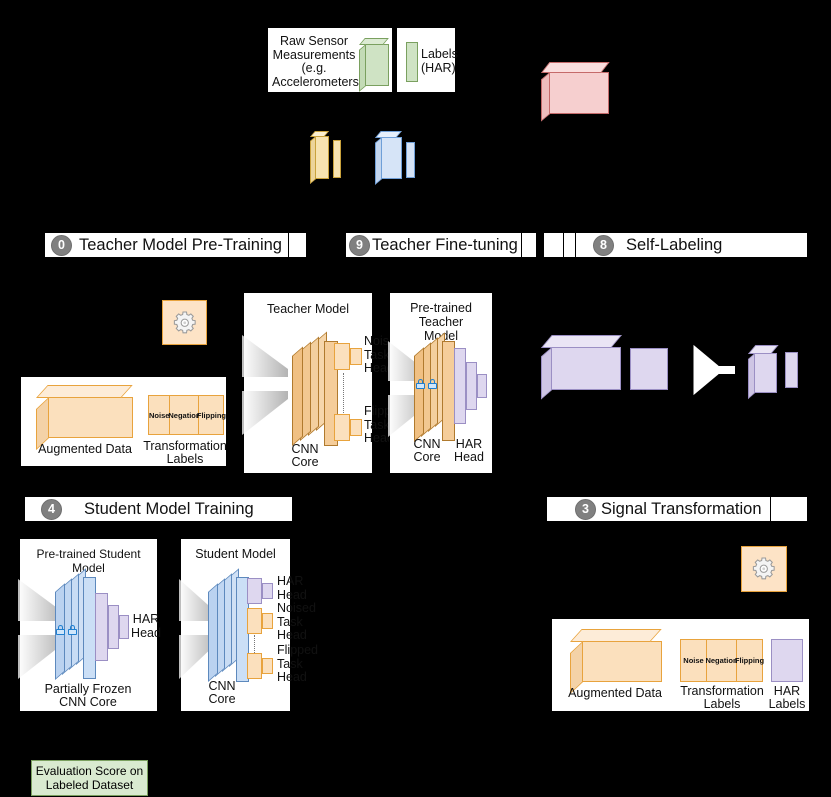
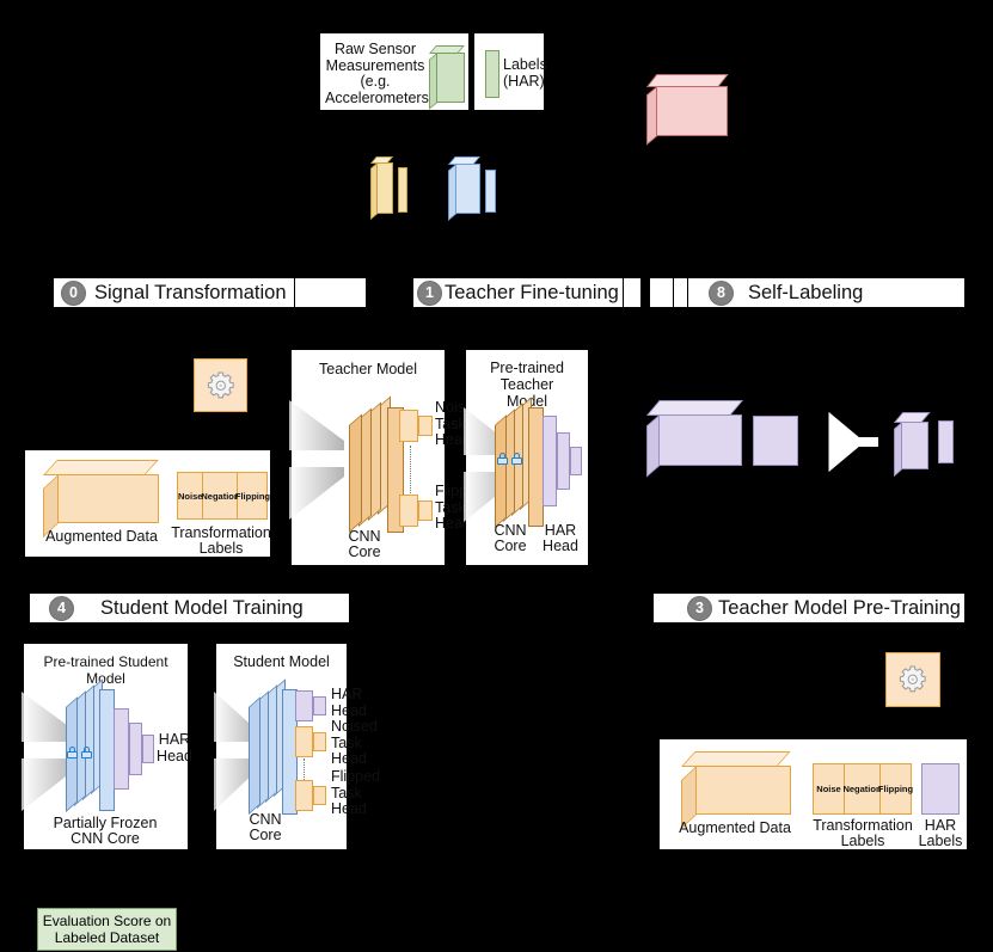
  Raw Sensor
  Measurements
  (e.g.
  Accelerometers
  Labels
  (HAR)
  0
- Teacher Model Pre-Training
+ Signal Transformation
- 9
+ 1
  Teacher Fine-tuning
  8
  Self-Labeling
  Augmented Data
  Noise
  Negation
  Flipping
  Transformation
  Labels
  Teacher Model
  Task
  Hea
  Flipp
  Task
  Hea
  CNN
  Core
  Pre-trained Teacher
  CNN
  Core
  HAR
  Head
  4
  Student Model Training
  3
- Signal Transformation
+ Teacher Model Pre-Training
  Pre-trained Student Mdel
  HAR
  Head
  Partially Frozen
  CNN Core
  Student Model
  HAR
  Head
  Noised
  Task
  Head
  Flipped
  Task
  Head
  CNN
  Core
  Augmented Data
  Noise
  Negation
  Flipping
  Transformation
  Labels
  HAR
  Labels
  Evaluation Score on
  Labeled Dataset
